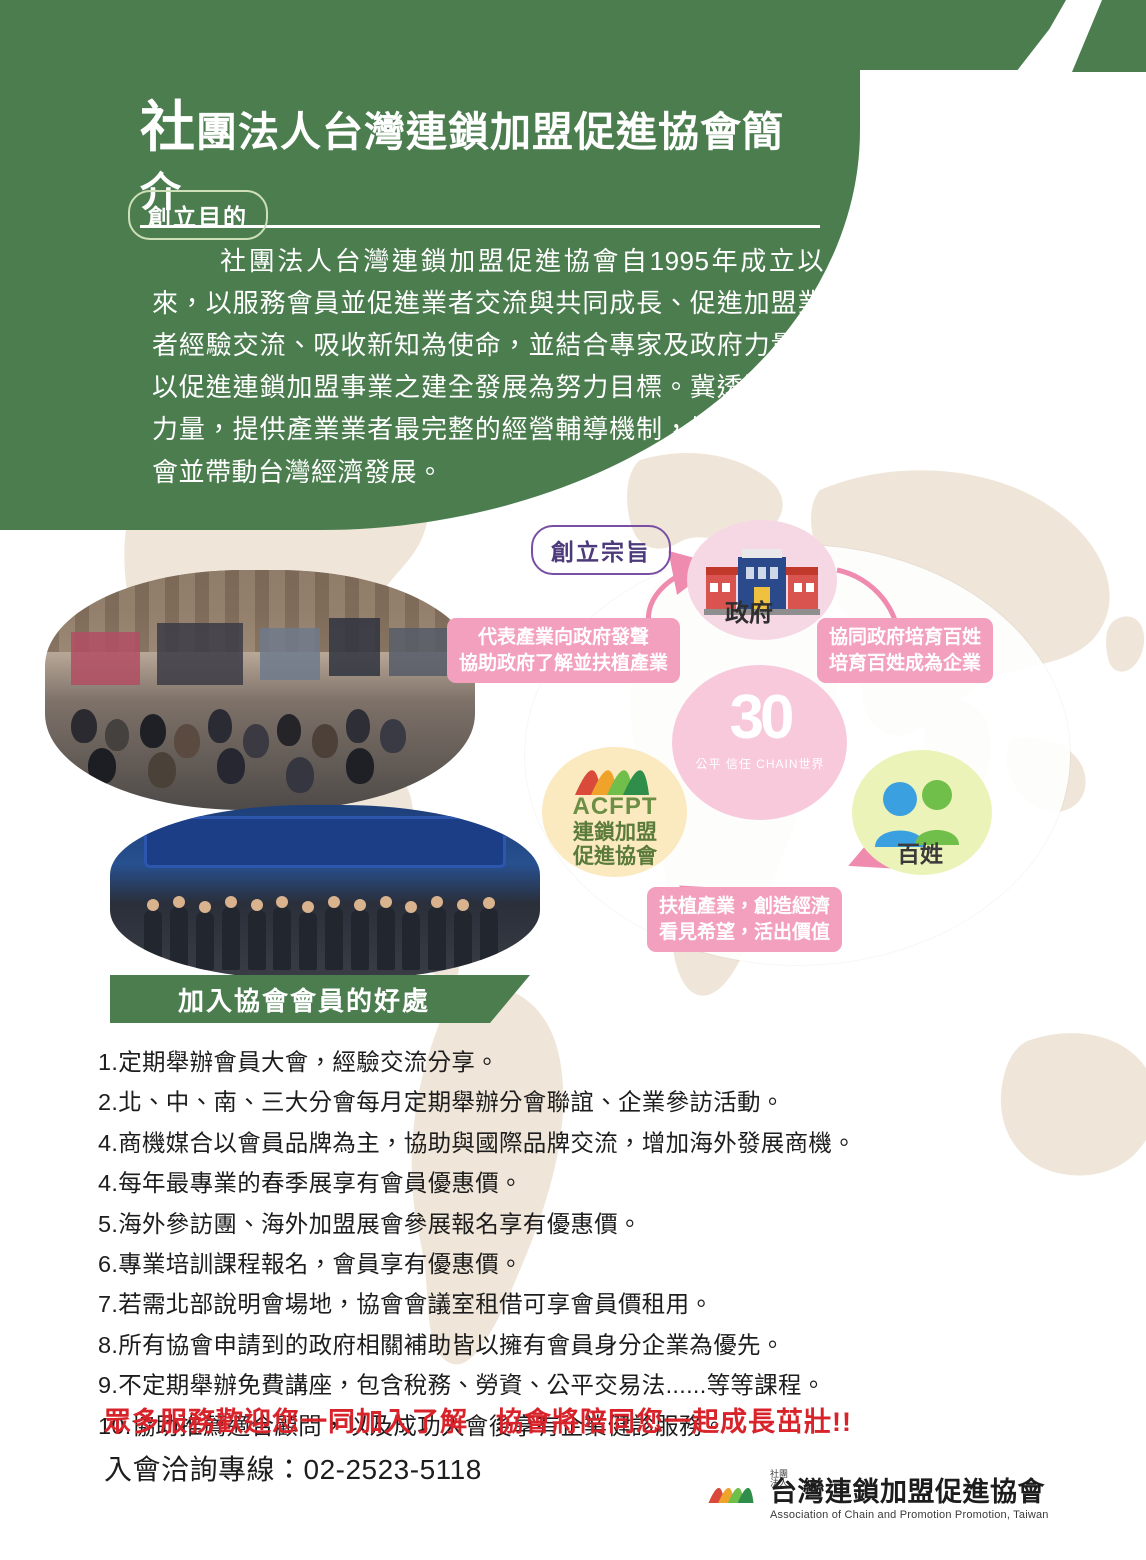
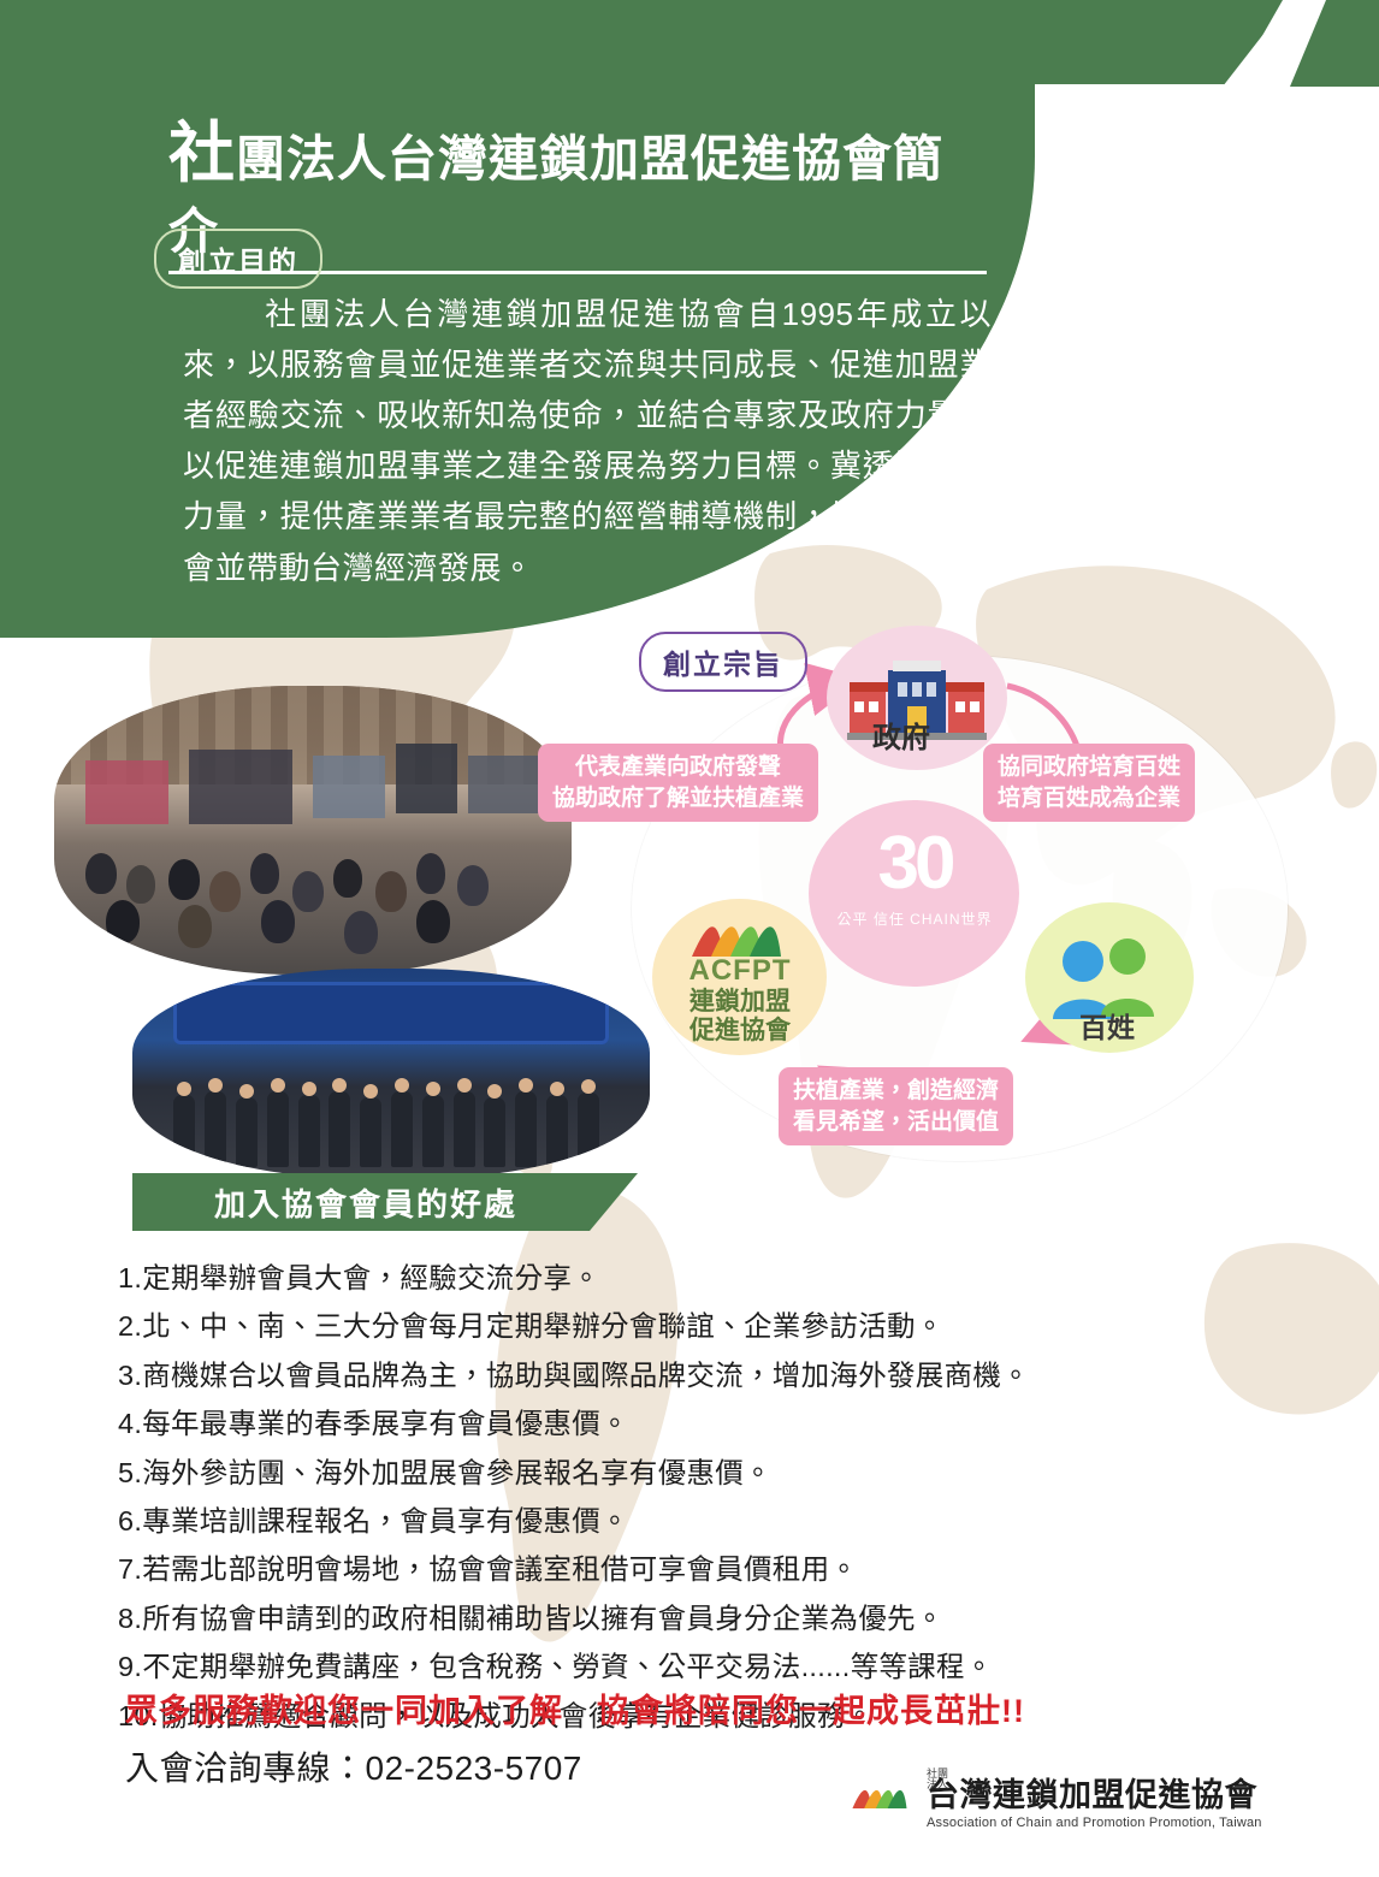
  社團法人台灣連鎖加盟促進協會簡介
  創立目的
  社團法人台灣連鎖加盟促進協會自1995年成立以來，以服務會員並促進業者交流與共同成長、促進加盟業者經驗交流、吸收新知為使命，並結合專家及政府力量，以促進連鎖加盟事業之建全發展為努力目標。冀透過協會力量，提供產業業者最完整的經營輔導機制，增加就業機會並帶動台灣經濟發展。
  創立宗旨
  政府
  百姓
  ACFPT
  連鎖加盟
  促進協會
  30
  公平 信任 CHAIN世界
  代表產業向政府發聲
  協助政府了解並扶植產業
  協同政府培育百姓
  培育百姓成為企業
  扶植產業，創造經濟
  看見希望，活出價值
  加入協會會員的好處
  1.定期舉辦會員大會，經驗交流分享。
  2.北、中、南、三大分會每月定期舉辦分會聯誼、企業參訪活動。
- 4.商機媒合以會員品牌為主，協助與國際品牌交流，增加海外發展商機。
+ 3.商機媒合以會員品牌為主，協助與國際品牌交流，增加海外發展商機。
  4.每年最專業的春季展享有會員優惠價。
  5.海外參訪團、海外加盟展會參展報名享有優惠價。
  6.專業培訓課程報名，會員享有優惠價。
  7.若需北部說明會場地，協會會議室租借可享會員價租用。
  8.所有協會申請到的政府相關補助皆以擁有會員身分企業為優先。
  9.不定期舉辦免費講座，包含稅務、勞資、公平交易法......等等課程。
  10.協助推薦適合顧問，以及成功入會後享有企業健診服務。
  眾多服務歡迎您一同加入了解 協會將陪同您一起成長茁壯!!
- 入會洽詢專線：02-2523-5118
+ 入會洽詢專線：02-2523-5707
  社團
  法人
  台灣連鎖加盟促進協會
  Association of Chain and Promotion Promotion, Taiwan
